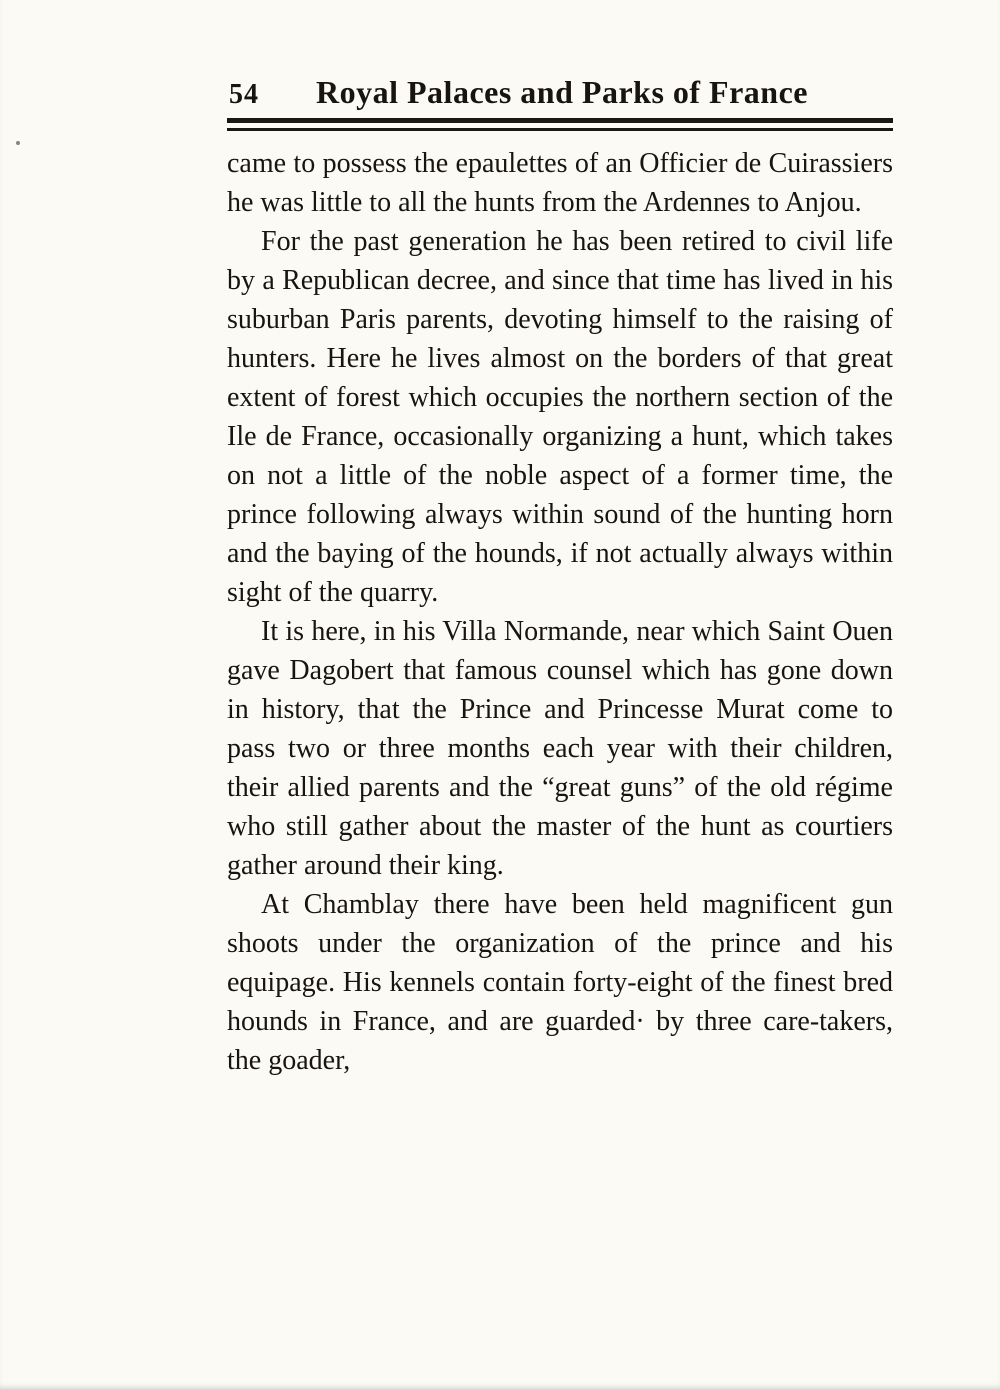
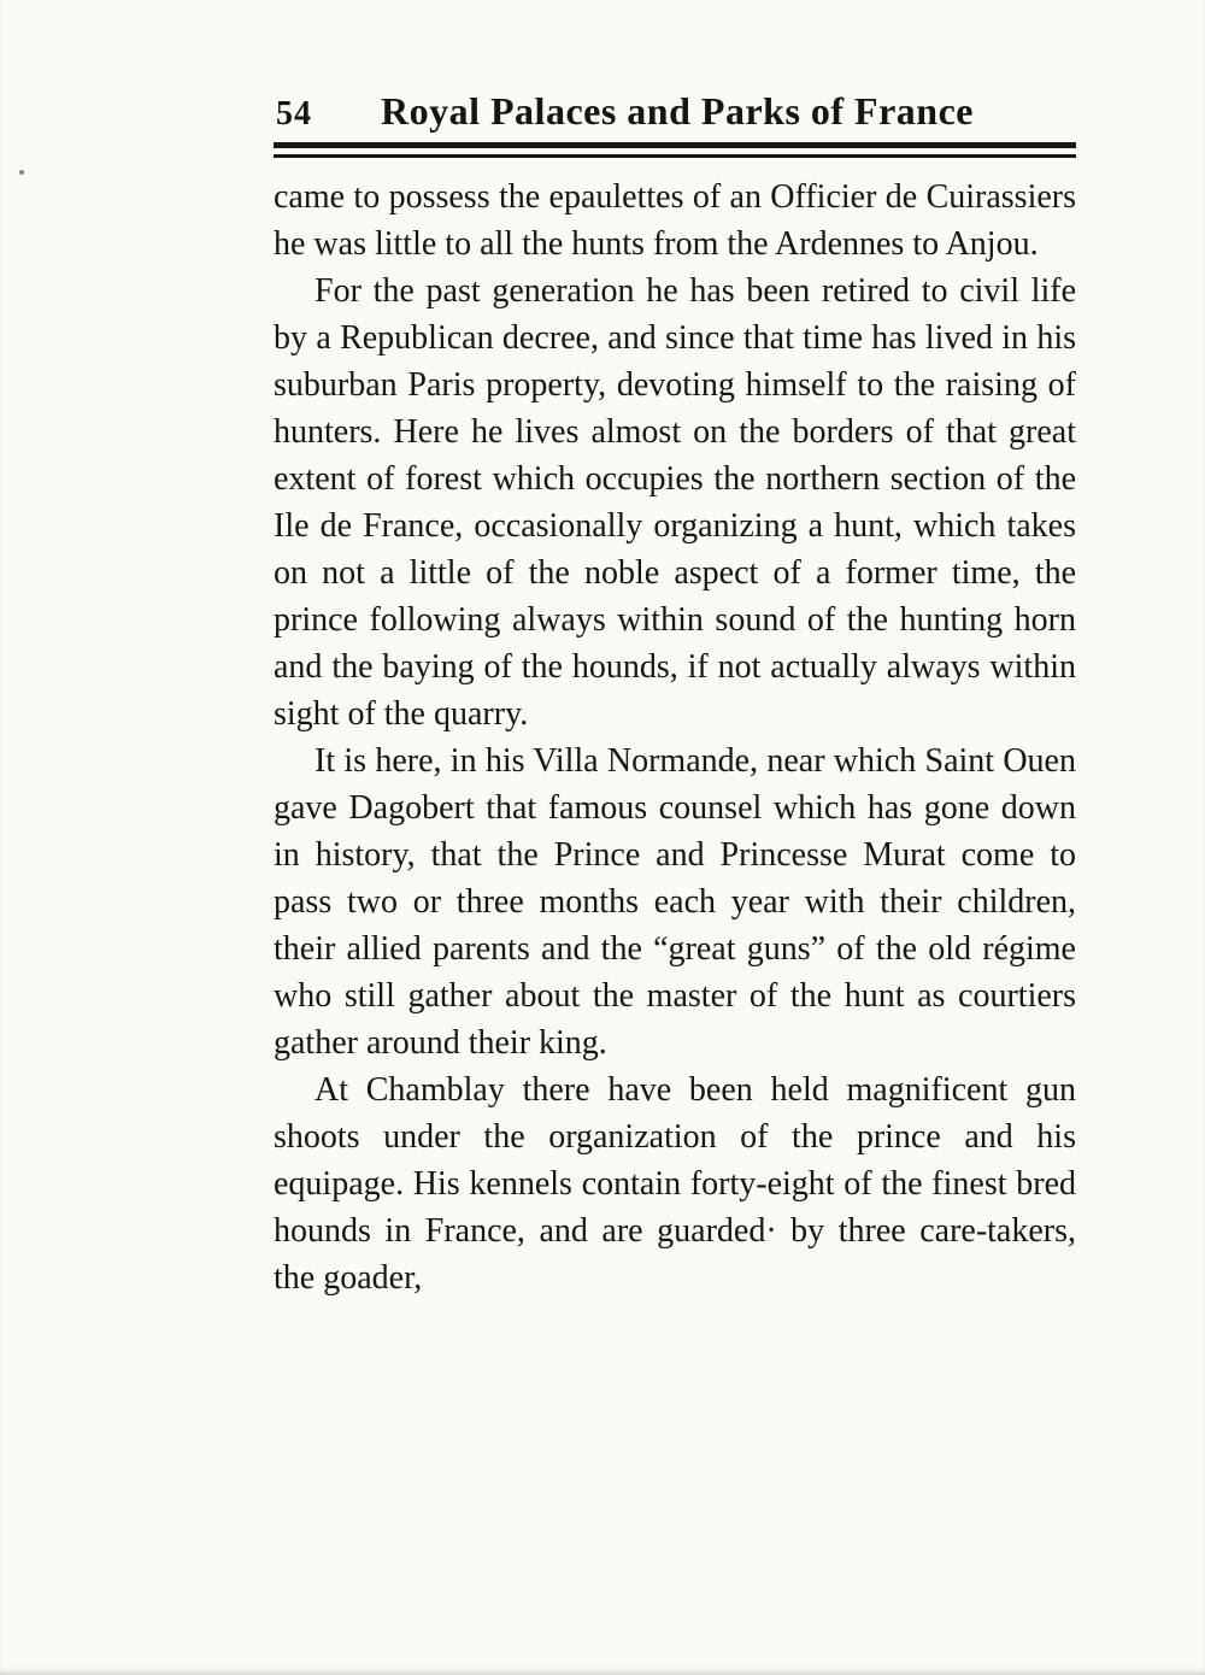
  54
  Royal Palaces and Parks of France
  came to possess the epaulettes of an Officier de Cuirassiers he was little to all the hunts from the Ardennes to Anjou.
- For the past generation he has been retired to civil life by a Republican decree, and since that time has lived in his suburban Paris parents, devoting himself to the raising of hunters. Here he lives almost on the borders of that great extent of forest which occupies the northern section of the Ile de France, occasionally organizing a hunt, which takes on not a little of the noble aspect of a former time, the prince following always within sound of the hunting horn and the baying of the hounds, if not actually always within sight of the quarry.
+ For the past generation he has been retired to civil life by a Republican decree, and since that time has lived in his suburban Paris property, devoting himself to the raising of hunters. Here he lives almost on the borders of that great extent of forest which occupies the northern section of the Ile de France, occasionally organizing a hunt, which takes on not a little of the noble aspect of a former time, the prince following always within sound of the hunting horn and the baying of the hounds, if not actually always within sight of the quarry.
  It is here, in his Villa Normande, near which Saint Ouen gave Dagobert that famous counsel which has gone down in history, that the Prince and Princesse Murat come to pass two or three months each year with their children, their allied parents and the “great guns” of the old régime who still gather about the master of the hunt as courtiers gather around their king.
  At Chamblay there have been held magnificent gun shoots under the organization of the prince and his equipage. His kennels contain forty-eight of the finest bred hounds in France, and are guarded· by three care-takers, the goader,
